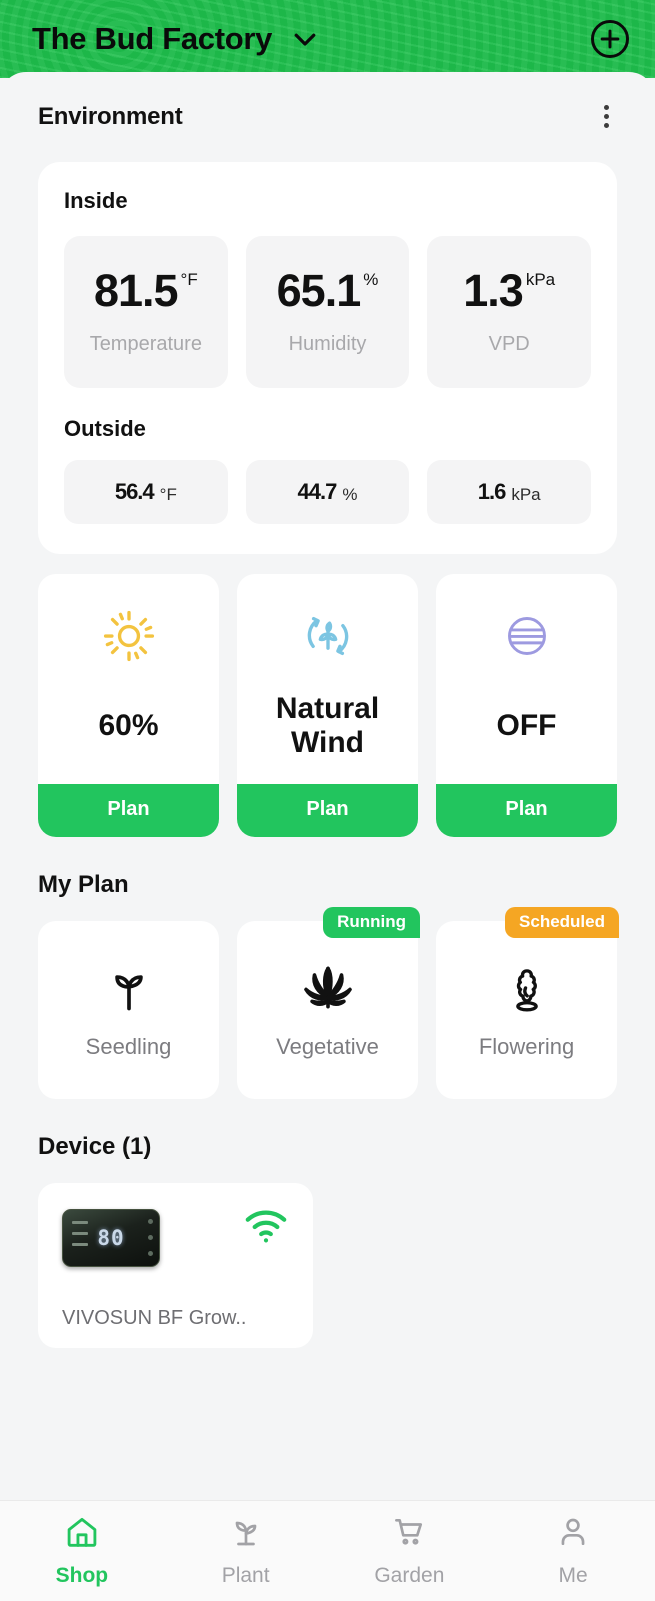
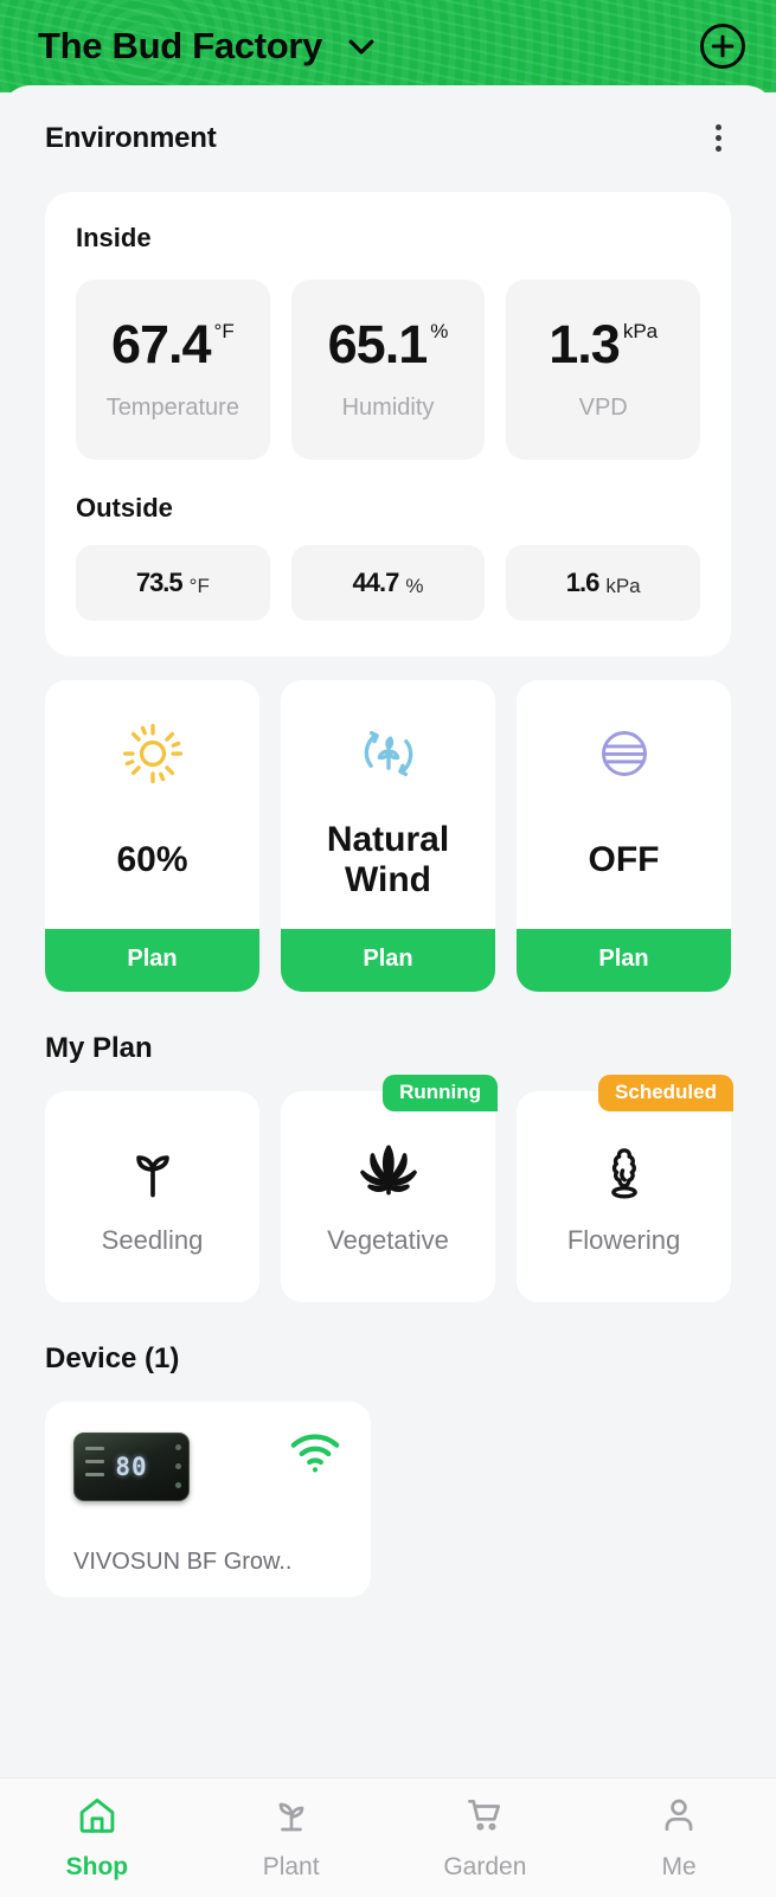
  The Bud Factory
  Environment
  Inside
- 81.5
+ 67.4
  °F
  Temperature
  65.1
  %
  Humidity
  1.3
  kPa
  VPD
  Outside
- 56.4
+ 73.5
  °F
  44.7
  %
  1.6
  kPa
  60%
  Plan
  Natural Wind
  Plan
  OFF
  Plan
  My Plan
  Seedling
  Running
  Vegetative
  Scheduled
  Flowering
  Device (1)
  80
  VIVOSUN BF Grow..
  Shop
  Plant
  Garden
  Me
